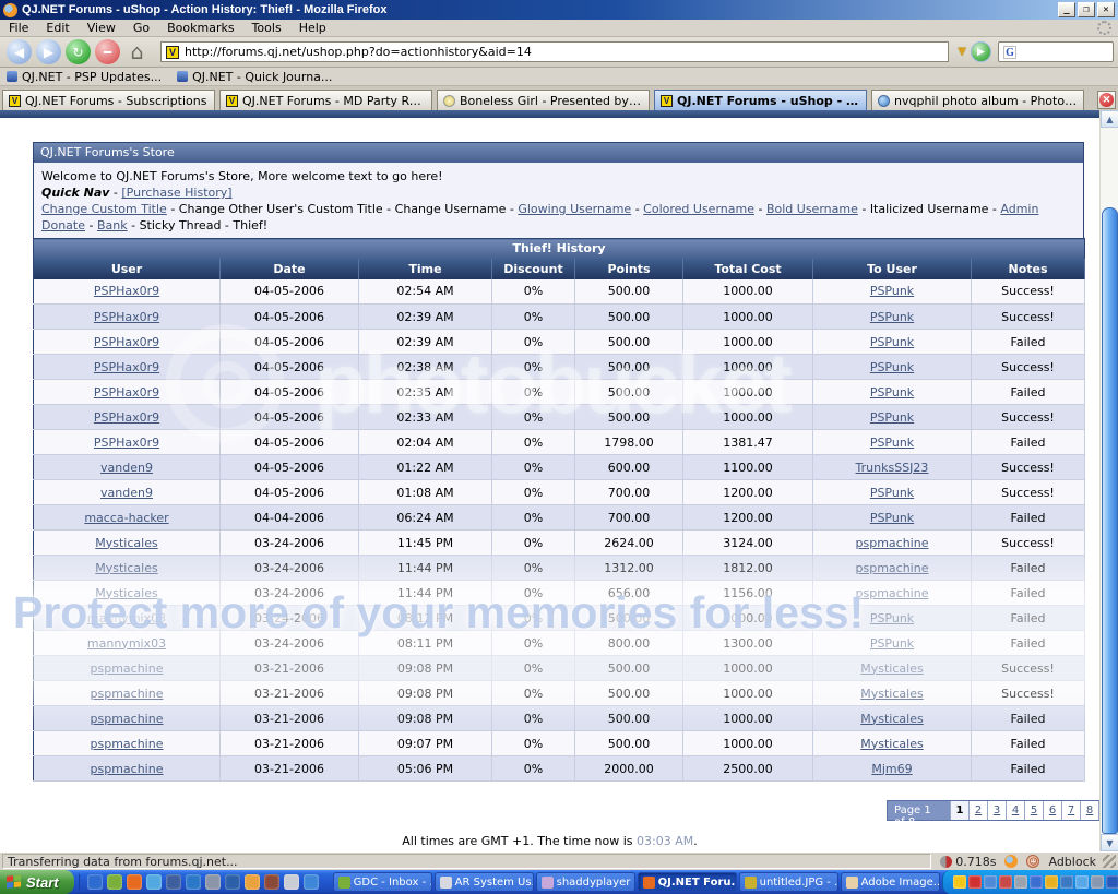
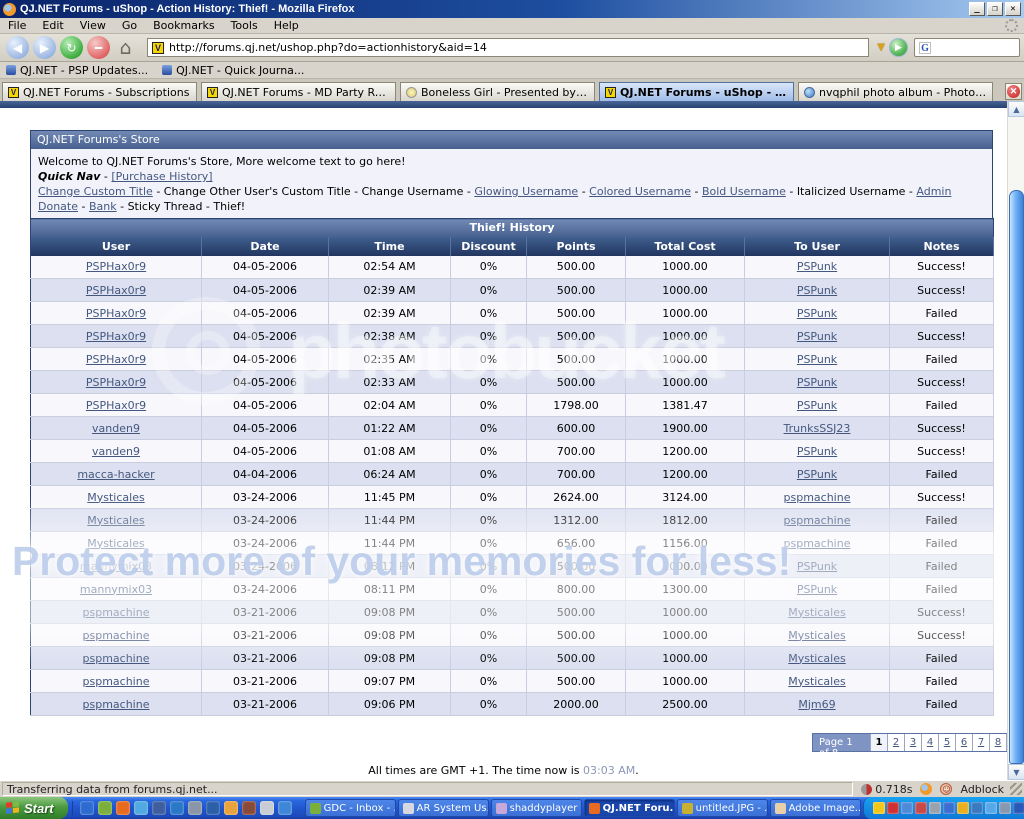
  QJ.NET Forums - uShop - Action History: Thief! - Mozilla Firefox
  _
  ❐
  ✕
  File
  Edit
  View
  Go
  Bookmarks
  Tools
  Help
  ◀
  ▶
  ↻
  ━
  ⌂
  V
  http://forums.qj.net/ushop.php?do=actionhistory&aid=14
  ▼
  ▶
  G
  QJ.NET - PSP Updates...
  QJ.NET - Quick Journa...
  V
  QJ.NET Forums - Subscriptions
  V
  QJ.NET Forums - MD Party Roo
  V
  nvqphil photo album - Photobu
  ✕
  QJ.NET Forums's Store
  Welcome to QJ.NET Forums's Store, More welcome text to go here!
  Quick Nav - [Purchase History]
  Change Custom Title - Change Other User's Custom Title - Change Username - Glowing Username - Colored Username - Bold Username - Italicized Username - Admin Donate - Bank - Sticky Thread - Thief!
  Thief! History
  User	Date	Time	Discount	Points	Total Cost	To User	Notes
  PSPHax0r9	04-05-2006	02:54 AM	0%	500.00	1000.00	PSPunk	Success!
  PSPHax0r9	04-05-2006	02:39 AM	0%	500.00	1000.00	PSPunk	Success!
  PSPHax0r9	04-05-2006	02:39 AM	0%	500.00	1000.00	PSPunk	Failed
  PSPHax0r9	04-05-2006	02:38 AM	0%	500.00	1000.00	PSPunk	Success!
  PSPHax0r9	04-05-2006	02:35 AM	0%	500.00	1000.00	PSPunk	Failed
  PSPHax0r9	04-05-2006	02:33 AM	0%	500.00	1000.00	PSPunk	Success!
  PSPHax0r9	04-05-2006	02:04 AM	0%	1798.00	1381.47	PSPunk	Failed
- vanden9	04-05-2006	01:22 AM	0%	600.00	1100.00	TrunksSSJ23	Success!
+ vanden9	04-05-2006	01:22 AM	0%	600.00	1900.00	TrunksSSJ23	Success!
  vanden9	04-05-2006	01:08 AM	0%	700.00	1200.00	PSPunk	Success!
  macca-hacker	04-04-2006	06:24 AM	0%	700.00	1200.00	PSPunk	Failed
  Mysticales	03-24-2006	11:45 PM	0%	2624.00	3124.00	pspmachine	Success!
  pspmachine	03-21-2006	09:07 PM	0%	500.00	1000.00	Mysticales	Failed
- pspmachine	03-21-2006	05:06 PM	0%	2000.00	2500.00	Mjm69	Failed
+ pspmachine	03-21-2006	09:06 PM	0%	2000.00	2500.00	Mjm69	Failed
  Page 1 of 8
  1
  2
  3
  4
  5
  6
  7
  8
  All times are GMT +1. The time now is 03:03 AM.
  photobucket
  Protect more of your memories for less!
  ▲
  ▼
  Transferring data from forums.qj.net...
  0.718s
  ☺
  Adblock
  Start
  GDC - Inbox -
  AR System Us
  shaddyplayer
  QJ.NET Foru.
  untitled.JPG - .
  Adobe Image..
